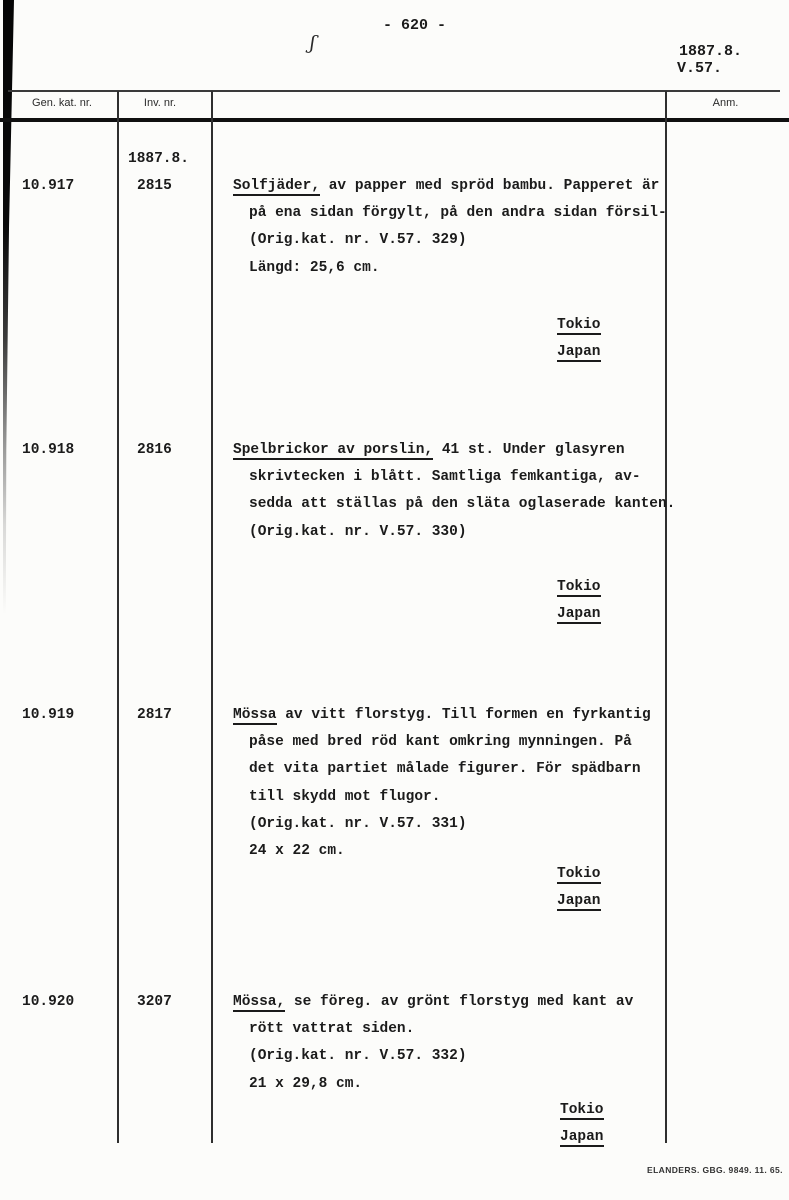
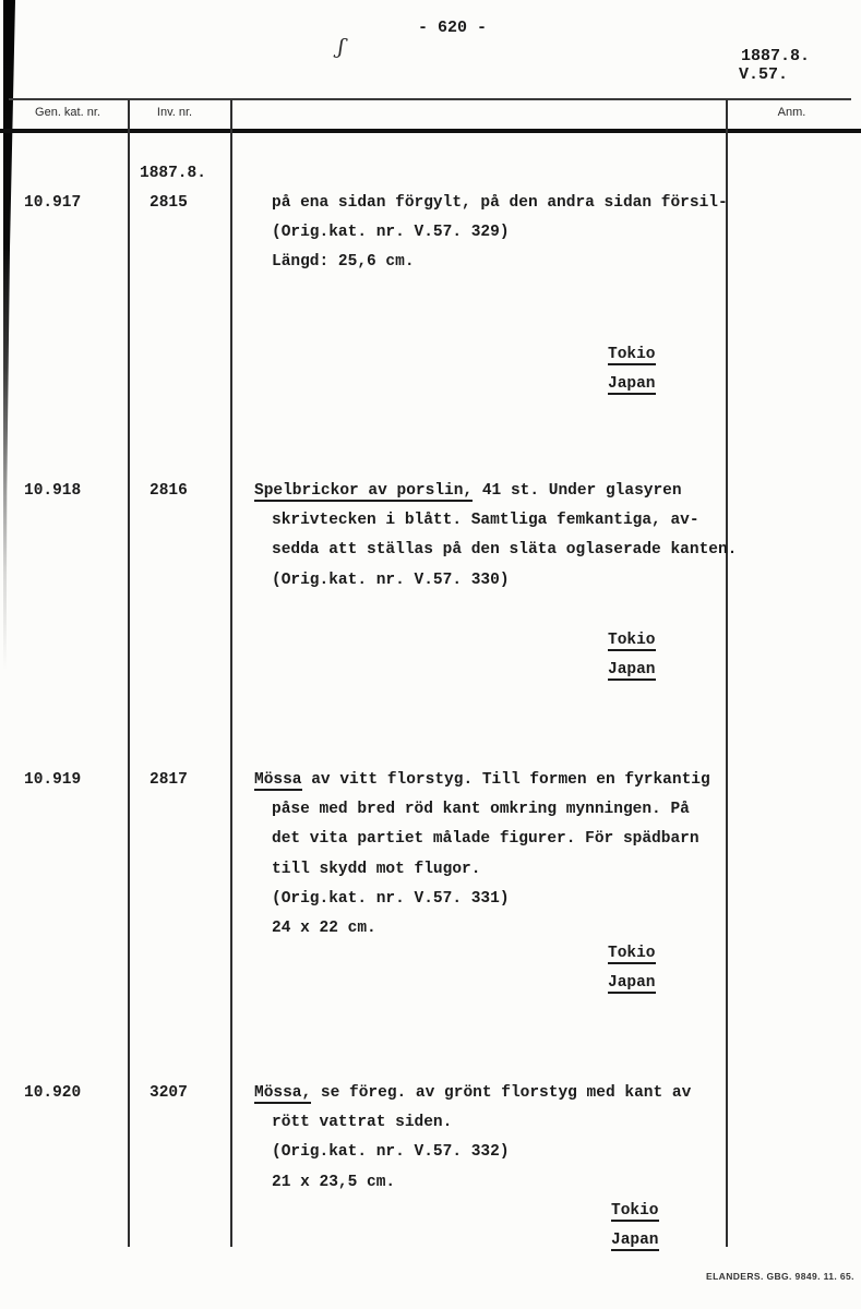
  - 620 -
  1887.8.
  V.57.
  Gen. kat. nr.
  Inv. nr.
  Anm.
  1887.8.
  10.917
  2815
- Solfjäder, av papper med spröd bambu. Papperet är
  på ena sidan förgylt, på den andra sidan försil-
  (Orig.kat. nr. V.57. 329)
  Längd: 25,6 cm.
  Tokio
  Japan
  10.918
  2816
  Spelbrickor av porslin, 41 st. Under glasyren
  skrivtecken i blått. Samtliga femkantiga, av-
  sedda att ställas på den släta oglaserade kanten.
  (Orig.kat. nr. V.57. 330)
  Tokio
  Japan
  10.919
  2817
  Mössa av vitt florstyg. Till formen en fyrkantig
  påse med bred röd kant omkring mynningen. På
  det vita partiet målade figurer. För spädbarn
  till skydd mot flugor.
  (Orig.kat. nr. V.57. 331)
  24 x 22 cm.
  Tokio
  Japan
  10.920
  3207
  Mössa, se föreg. av grönt florstyg med kant av
  rött vattrat siden.
  (Orig.kat. nr. V.57. 332)
- 21 x 29,8 cm.
+ 21 x 23,5 cm.
  Tokio
  Japan
  ELANDERS. GBG. 9849. 11. 65.
